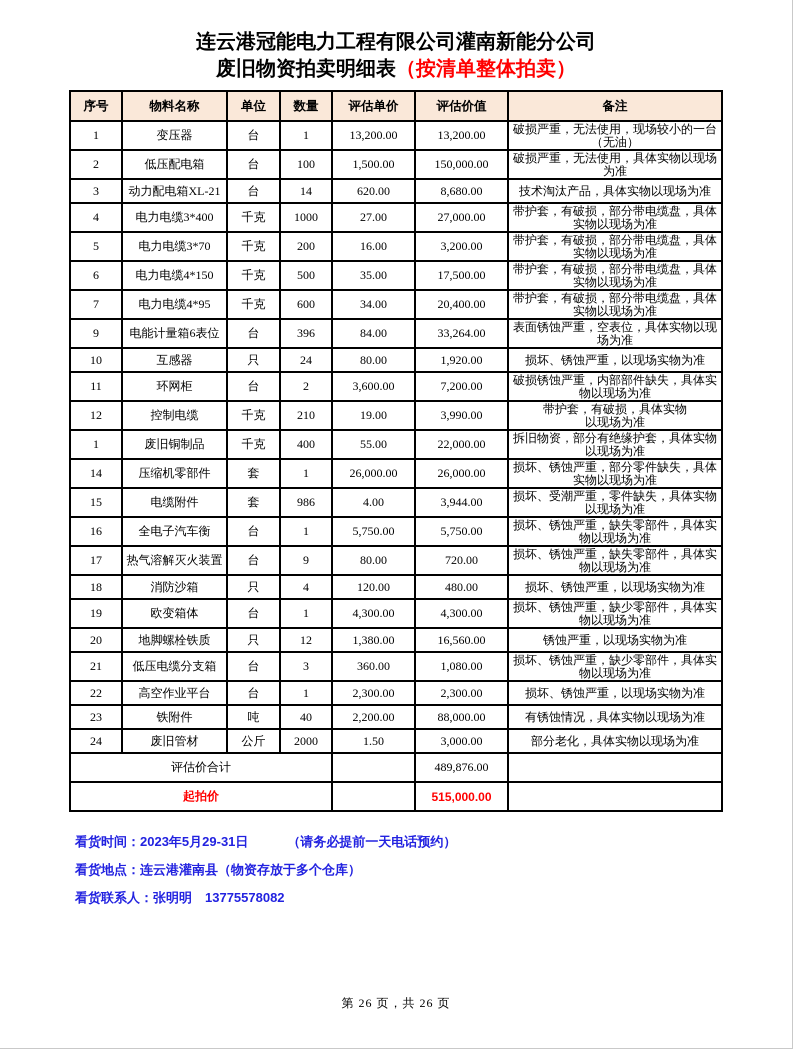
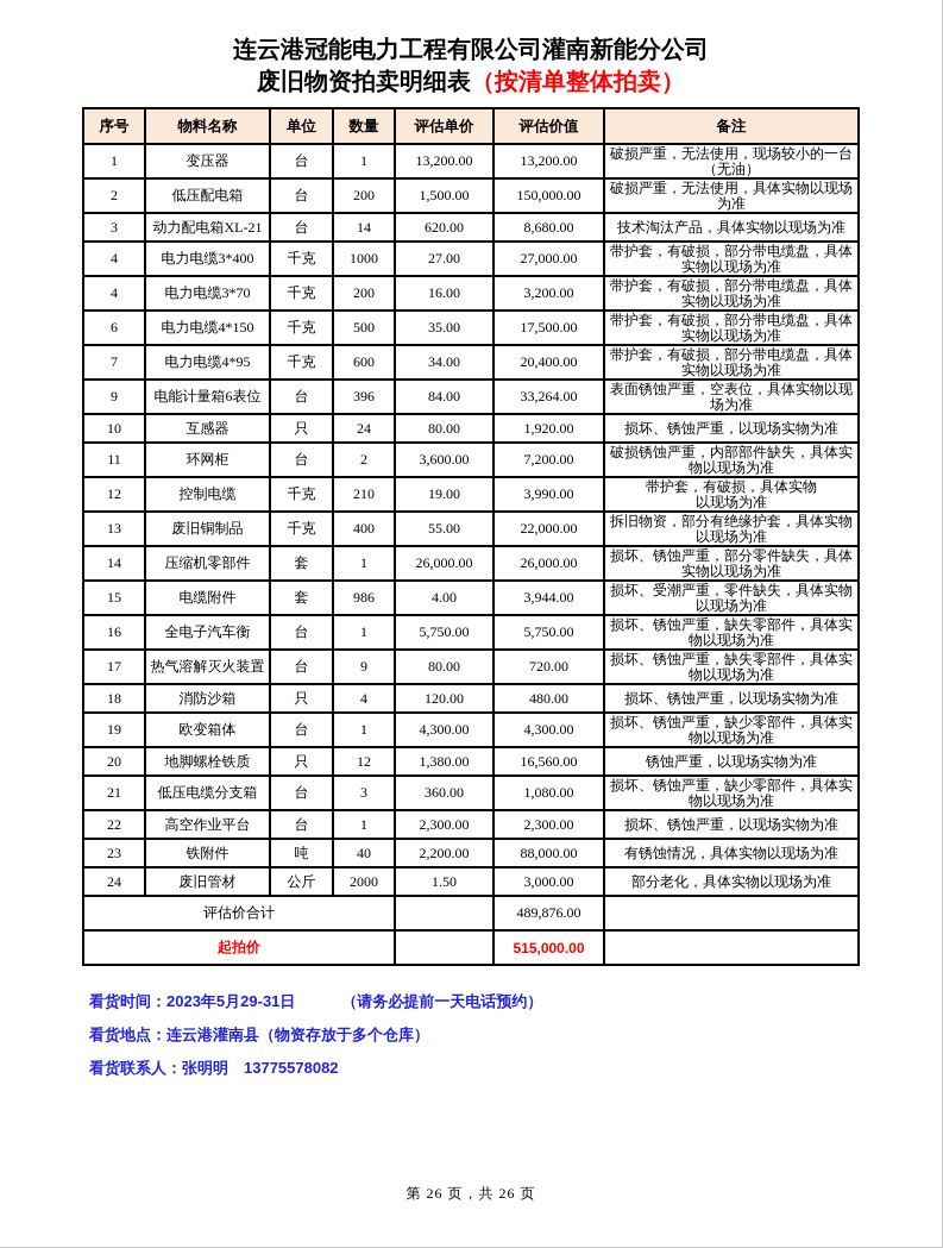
  连云港冠能电力工程有限公司灌南新能分公司
  废旧物资拍卖明细表（按清单整体拍卖）
  序号	物料名称	单位	数量	评估单价	评估价值	备注
  1	变压器	台	1	13,200.00	13,200.00	破损严重，无法使用，现场较小的一台 （无油）
- 2	低压配电箱	台	100	1,500.00	150,000.00	破损严重，无法使用，具体实物以现场 为准
+ 2	低压配电箱	台	200	1,500.00	150,000.00	破损严重，无法使用，具体实物以现场 为准
  3	动力配电箱XL-21	台	14	620.00	8,680.00	技术淘汰产品，具体实物以现场为准
  4	电力电缆3*400	千克	1000	27.00	27,000.00	带护套，有破损，部分带电缆盘，具体 实物以现场为准
- 5	电力电缆3*70	千克	200	16.00	3,200.00	带护套，有破损，部分带电缆盘，具体 实物以现场为准
+ 4	电力电缆3*70	千克	200	16.00	3,200.00	带护套，有破损，部分带电缆盘，具体 实物以现场为准
  6	电力电缆4*150	千克	500	35.00	17,500.00	带护套，有破损，部分带电缆盘，具体 实物以现场为准
  7	电力电缆4*95	千克	600	34.00	20,400.00	带护套，有破损，部分带电缆盘，具体 实物以现场为准
  9	电能计量箱6表位	台	396	84.00	33,264.00	表面锈蚀严重，空表位，具体实物以现 场为准
  10	互感器	只	24	80.00	1,920.00	损坏、锈蚀严重，以现场实物为准
  11	环网柜	台	2	3,600.00	7,200.00	破损锈蚀严重，内部部件缺失，具体实 物以现场为准
  12	控制电缆	千克	210	19.00	3,990.00	带护套，有破损，具体实物 以现场为准
- 1	废旧铜制品	千克	400	55.00	22,000.00	拆旧物资，部分有绝缘护套，具体实物 以现场为准
+ 13	废旧铜制品	千克	400	55.00	22,000.00	拆旧物资，部分有绝缘护套，具体实物 以现场为准
  14	压缩机零部件	套	1	26,000.00	26,000.00	损坏、锈蚀严重，部分零件缺失，具体 实物以现场为准
  15	电缆附件	套	986	4.00	3,944.00	损坏、受潮严重，零件缺失，具体实物 以现场为准
  16	全电子汽车衡	台	1	5,750.00	5,750.00	损坏、锈蚀严重，缺失零部件，具体实 物以现场为准
  17	热气溶解灭火装置	台	9	80.00	720.00	损坏、锈蚀严重，缺失零部件，具体实 物以现场为准
  18	消防沙箱	只	4	120.00	480.00	损坏、锈蚀严重，以现场实物为准
  19	欧变箱体	台	1	4,300.00	4,300.00	损坏、锈蚀严重，缺少零部件，具体实 物以现场为准
  20	地脚螺栓铁质	只	12	1,380.00	16,560.00	锈蚀严重，以现场实物为准
  21	低压电缆分支箱	台	3	360.00	1,080.00	损坏、锈蚀严重，缺少零部件，具体实 物以现场为准
  22	高空作业平台	台	1	2,300.00	2,300.00	损坏、锈蚀严重，以现场实物为准
  23	铁附件	吨	40	2,200.00	88,000.00	有锈蚀情况，具体实物以现场为准
  24	废旧管材	公斤	2000	1.50	3,000.00	部分老化，具体实物以现场为准
  评估价合计		489,876.00
  起拍价		515,000.00
  看货时间：2023年5月29-31日 （请务必提前一天电话预约）
  看货地点：连云港灌南县（物资存放于多个仓库）
  看货联系人：张明明 13775578082
  第 26 页，共 26 页
